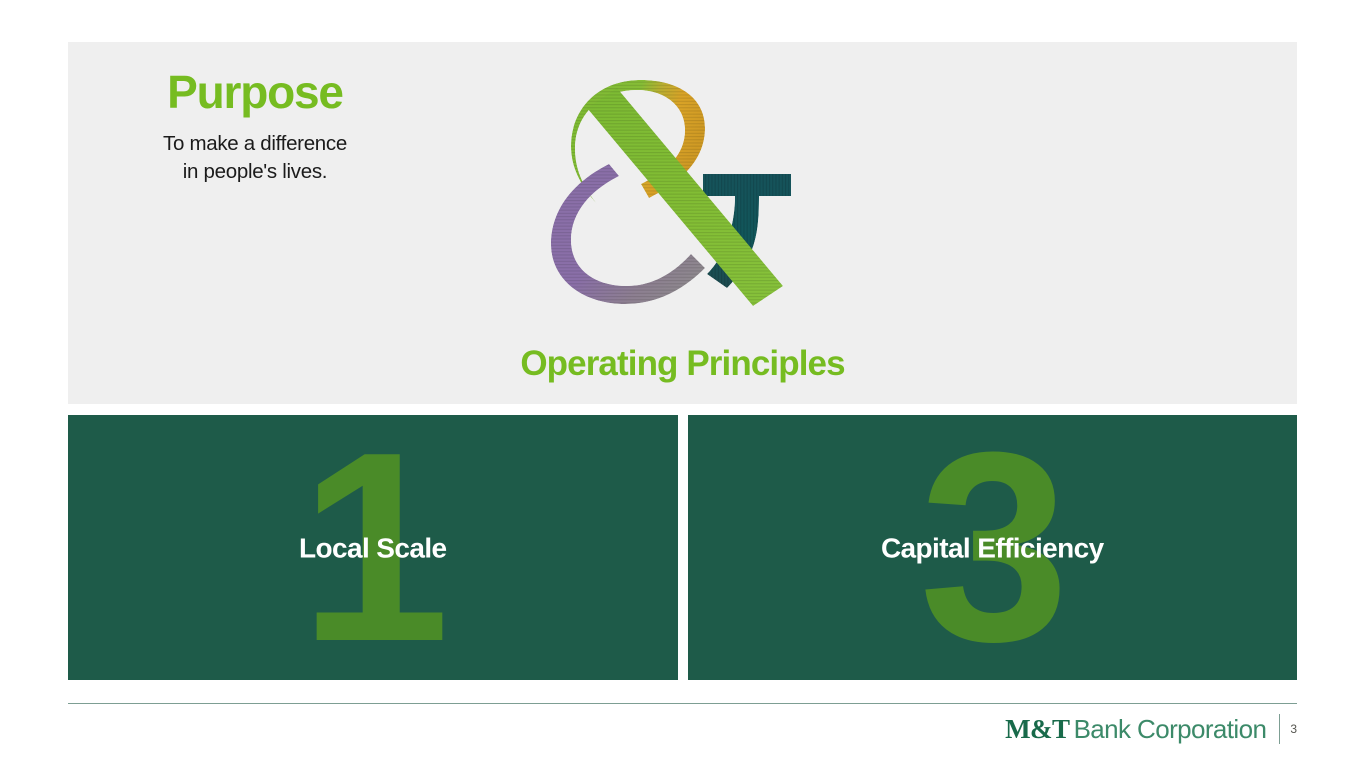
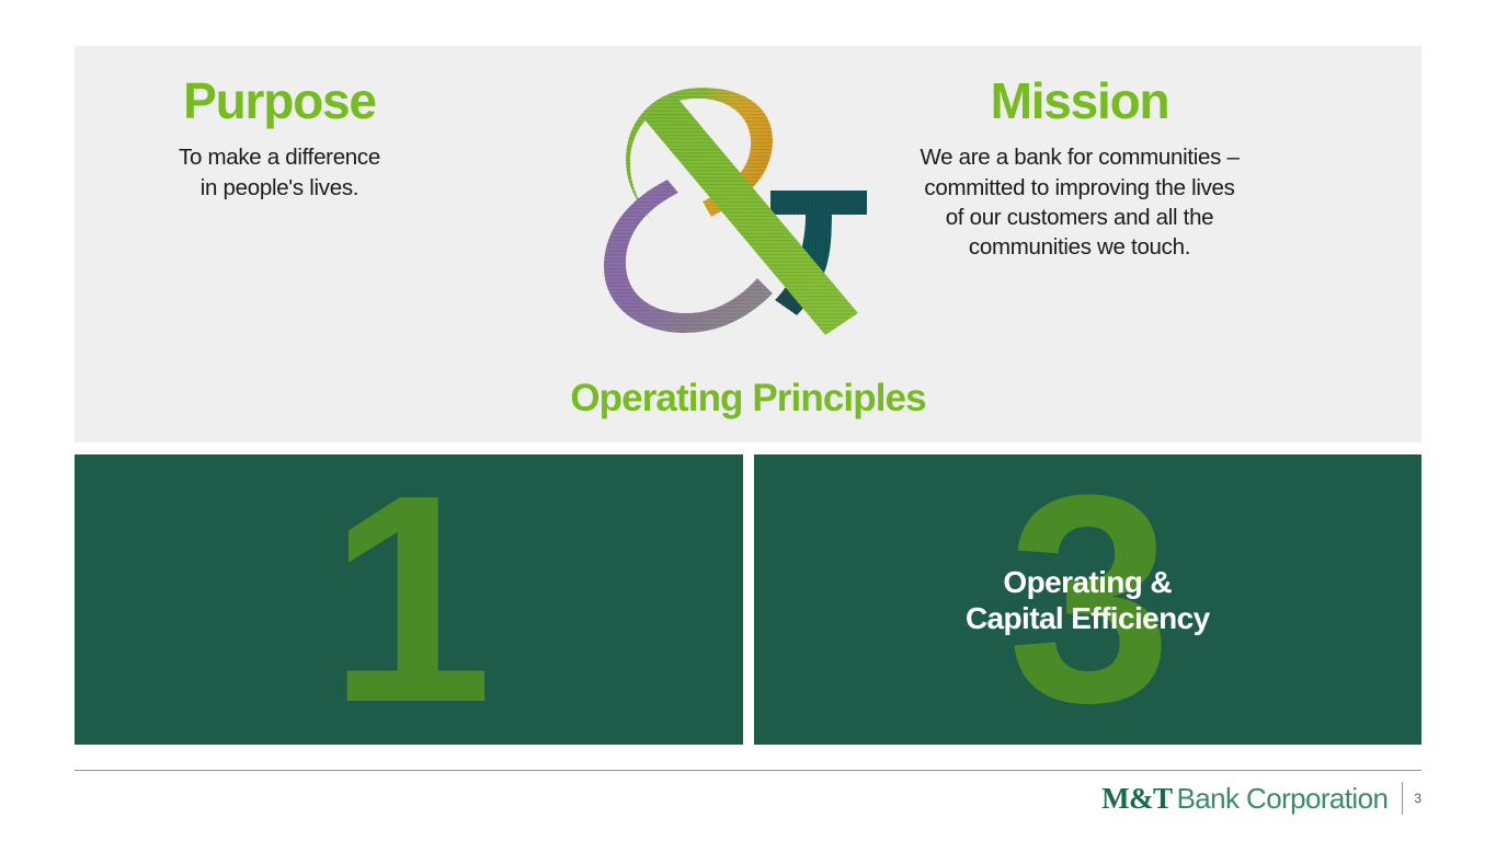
  Purpose
  To make a difference
  in people's lives.
+ Mission
+ We are a bank for communities –
+ committed to improving the lives
+ of our customers and all the
+ communities we touch.
  Operating Principles
  1
- Local Scale
  3
+ Operating &
  Capital Efficiency
  M&T
  Bank Corporation
  3
